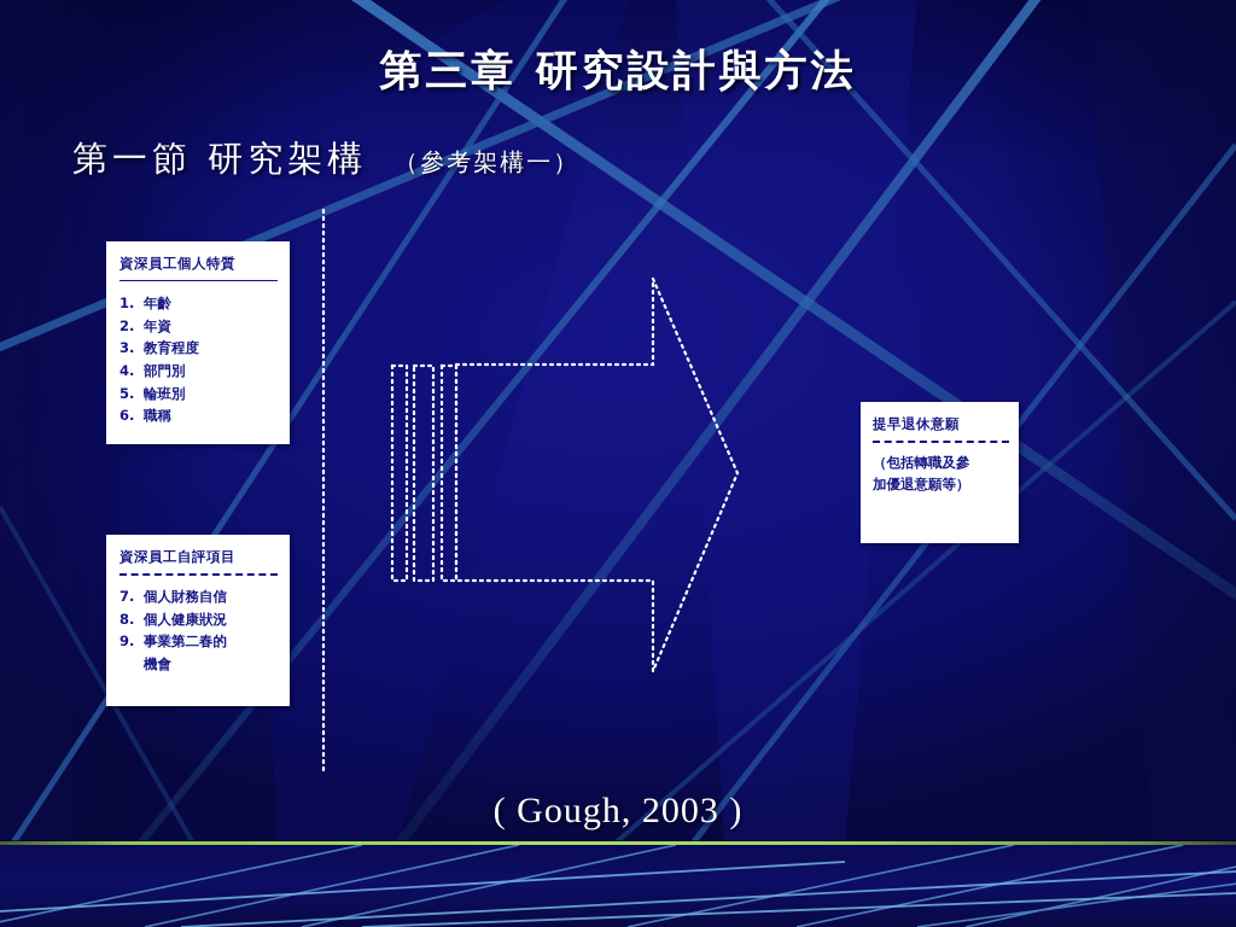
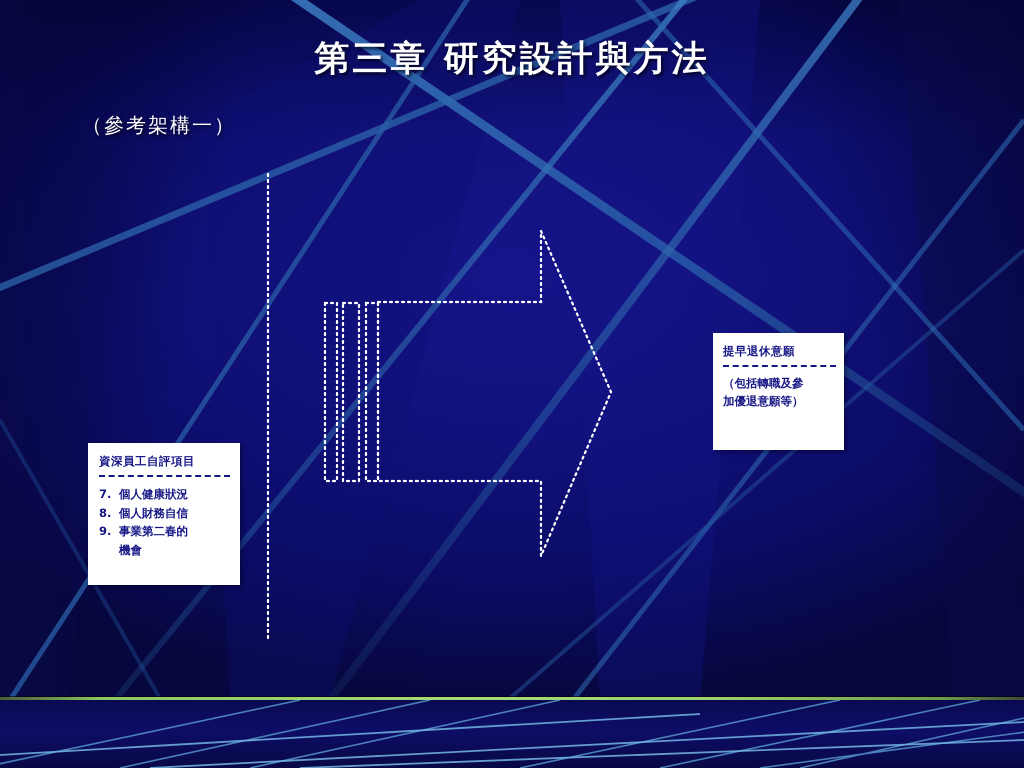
  第三章 研究設計與方法
- 第一節 研究架構
  （參考架構一）
- 資深員工個人特質
- 1.
- 年齡
- 2.
- 年資
- 3.
- 教育程度
- 4.
- 部門別
- 5.
- 輪班別
- 6.
- 職稱
  資深員工自評項目
  7.
- 個人財務自信
+ 個人健康狀況
  8.
- 個人健康狀況
+ 個人財務自信
  9.
  事業第二春的
  機會
  提早退休意願
  （包括轉職及參
  加優退意願等）
- ( Gough, 2003 )
